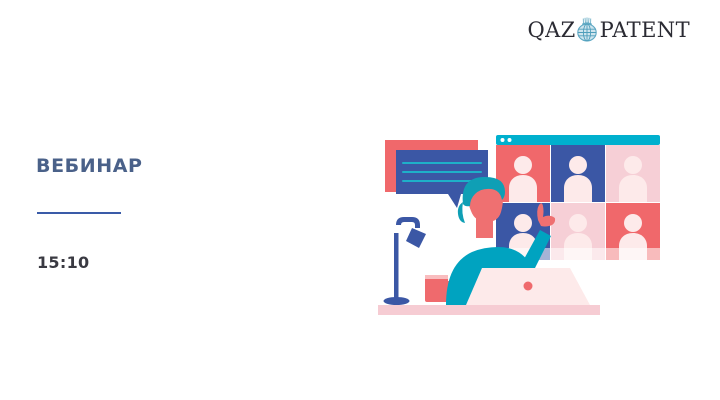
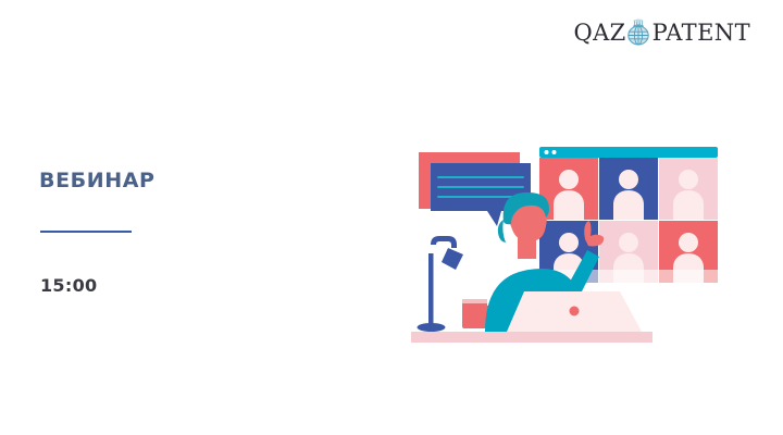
  QAZ
  PATENT
  ВЕБИНАР
- 15:10
+ 15:00
